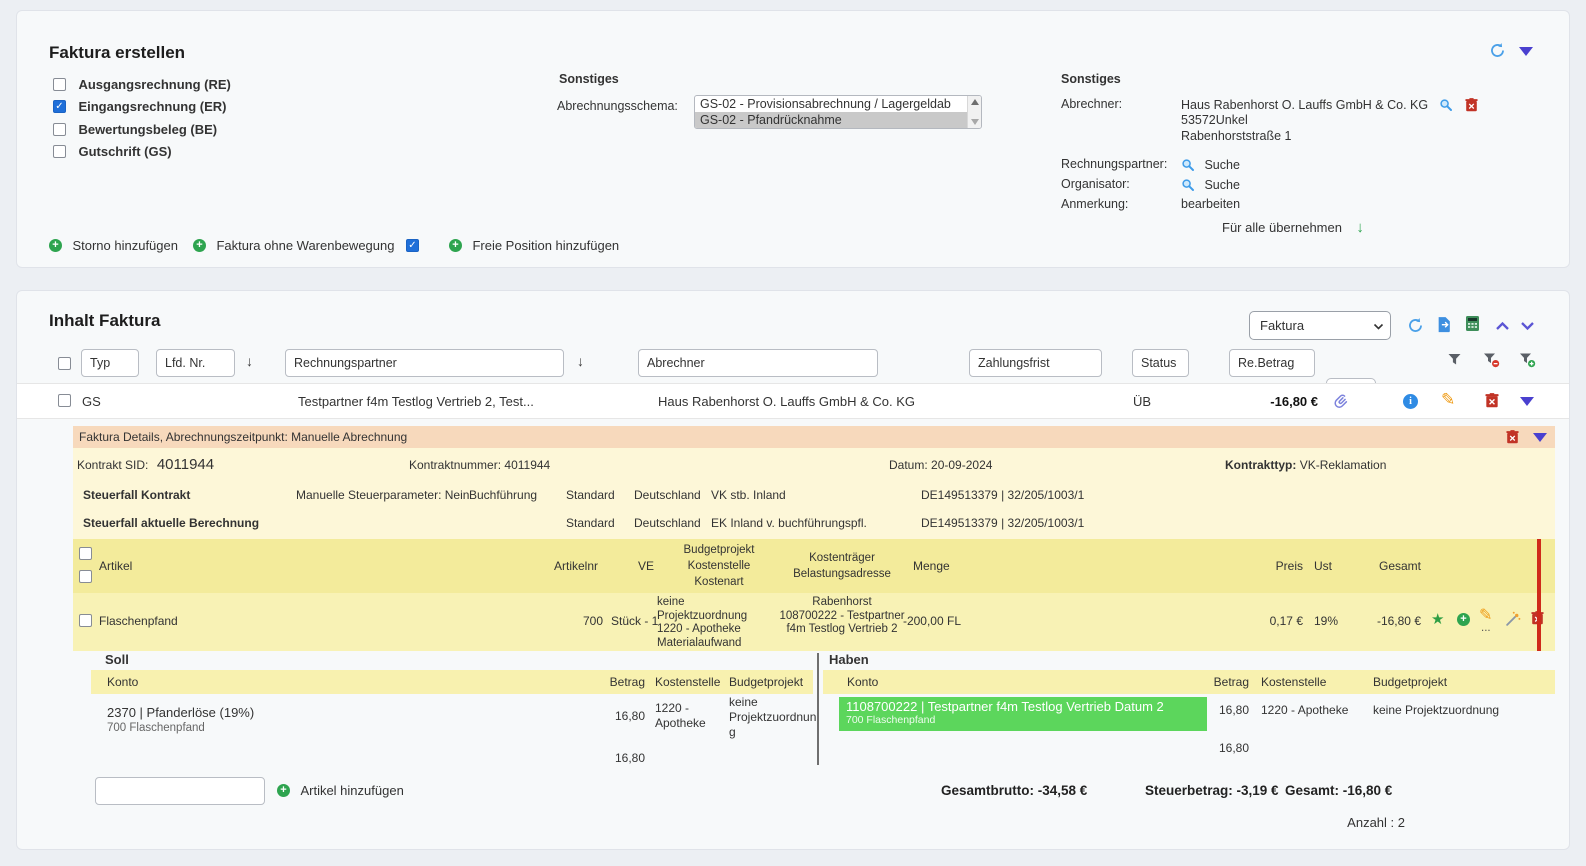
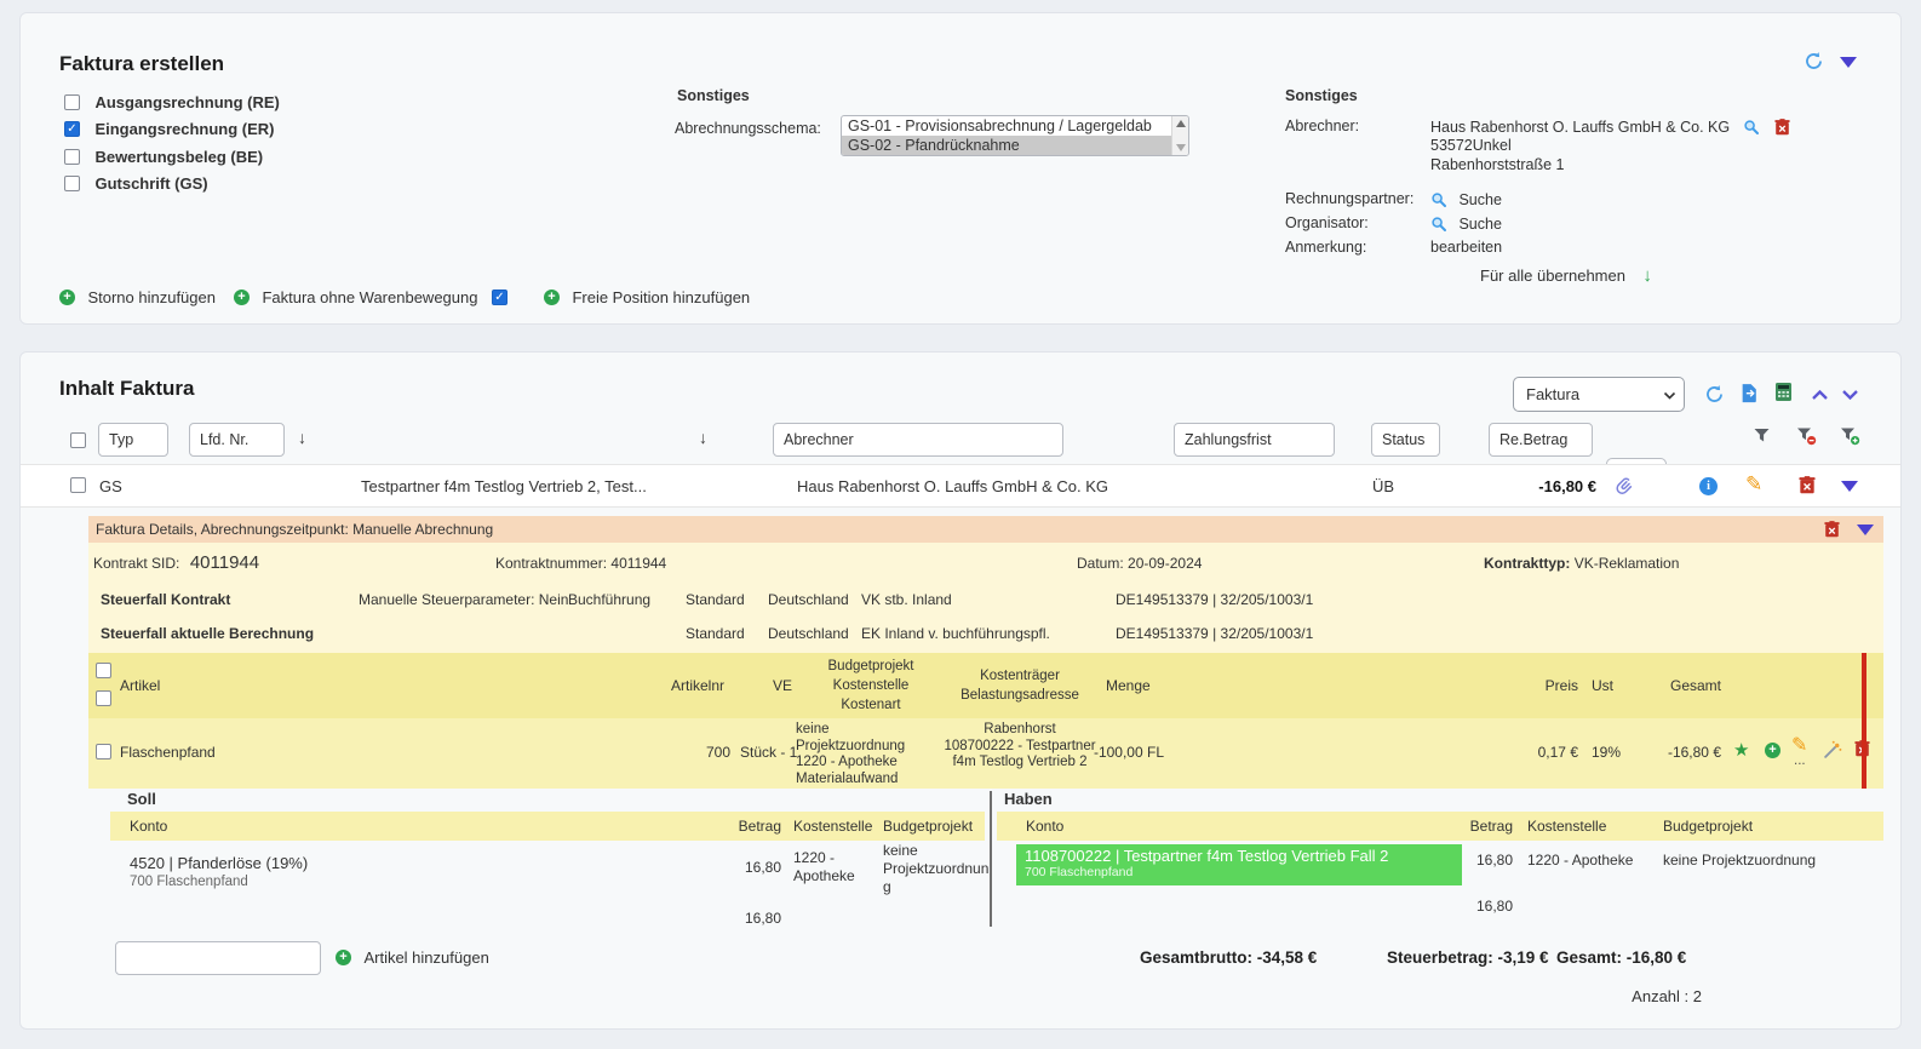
  Faktura erstellen
  Ausgangsrechnung (RE)
  ✓ Eingangsrechnung (ER)
  Bewertungsbeleg (BE)
  Gutschrift (GS)
  Sonstiges
  Abrechnungsschema:
- GS-02 - Provisionsabrechnung / Lagergeldab
+ GS-01 - Provisionsabrechnung / Lagergeldab
  GS-02 - Pfandrücknahme
  Sonstiges
  Abrechner:
  Haus Rabenhorst O. Lauffs GmbH & Co. KG
  53572Unkel
  Rabenhorststraße 1
  Rechnungspartner:
  Suche
  Organisator:
  Suche
  Anmerkung:
  bearbeiten
  Für alle übernehmen ↓
  + Storno hinzufügen
  + Faktura ohne Warenbewegung ✓
  + Freie Position hinzufügen
  Inhalt Faktura
  Faktura
  Typ
  Lfd. Nr.
  ↓
- Rechnungspartner
  ↓
  Abrechner
  Zahlungsfrist
  Status
  Re.Betrag
  GS
  Testpartner f4m Testlog Vertrieb 2, Test...
  Haus Rabenhorst O. Lauffs GmbH & Co. KG
  ÜB
  -16,80 €
  i
  ✎
  Faktura Details, Abrechnungszeitpunkt: Manuelle Abrechnung
  Kontrakt SID: 4011944
  Kontraktnummer: 4011944
  Datum: 20-09-2024
  Kontrakttyp: VK-Reklamation
  Steuerfall Kontrakt
  Manuelle Steuerparameter: Nein
  Buchführung
  Standard
  Deutschland
  VK stb. Inland
  DE149513379 | 32/205/1003/1
  Steuerfall aktuelle Berechnung
  Standard
  Deutschland
  EK Inland v. buchführungspfl.
  DE149513379 | 32/205/1003/1
  Artikel
  Artikelnr
  VE
  Budgetprojekt
  Kostenstelle
  Kostenart
  Kostenträger
  Belastungsadresse
  Menge
  Preis
  Ust
  Gesamt
  Flaschenpfand
  700
  Stück - 1
  keine Projektzuordnung
  1220 - Apotheke
  Materialaufwand
  Rabenhorst
  108700222 - Testpartner f4m Testlog Vertrieb 2
- -200,00 FL
+ -100,00 FL
  0,17 €
  19%
  -16,80 €
  ★
  +
  ✎
  ...
  Soll
  Konto
  Betrag
  Kostenstelle
  Budgetprojekt
- 2370 | Pfanderlöse (19%)
+ 4520 | Pfanderlöse (19%)
  700 Flaschenpfand
  16,80
  1220 - Apotheke
  keine Projektzuordnung
  16,80
  Haben
  Konto
  Betrag
  Kostenstelle
  Budgetprojekt
- 1108700222 | Testpartner f4m Testlog Vertrieb Datum 2
+ 1108700222 | Testpartner f4m Testlog Vertrieb Fall 2
  700 Flaschenpfand
  16,80
  1220 - Apotheke
  keine Projektzuordnung
  16,80
  + Artikel hinzufügen
  Gesamtbrutto: -34,58 €
  Steuerbetrag: -3,19 €
  Gesamt: -16,80 €
  Anzahl : 2
